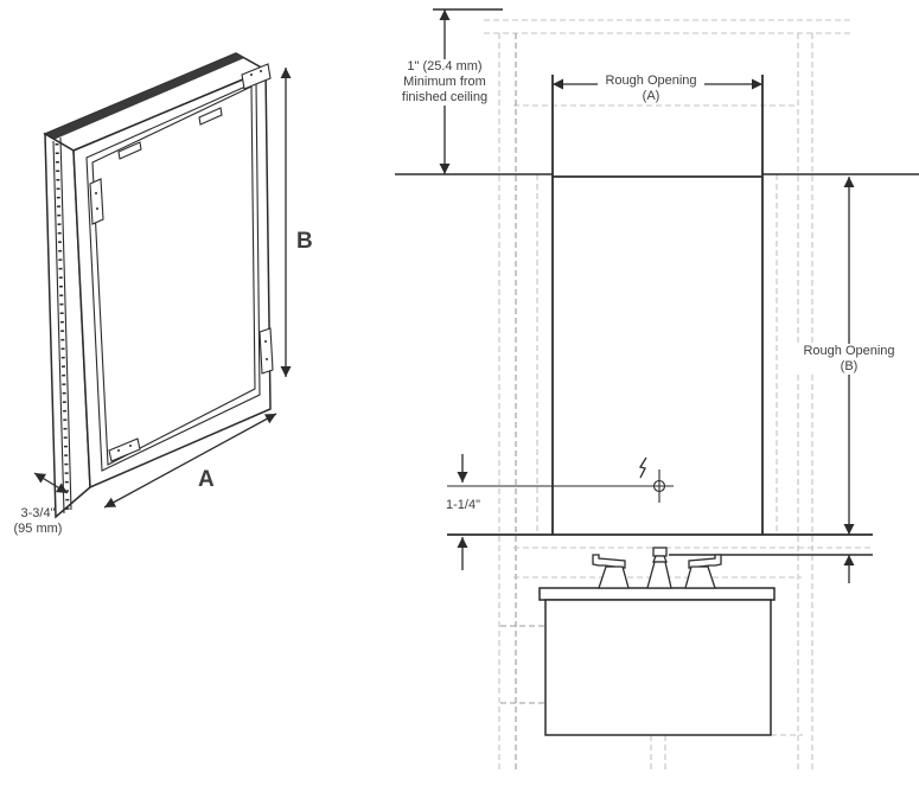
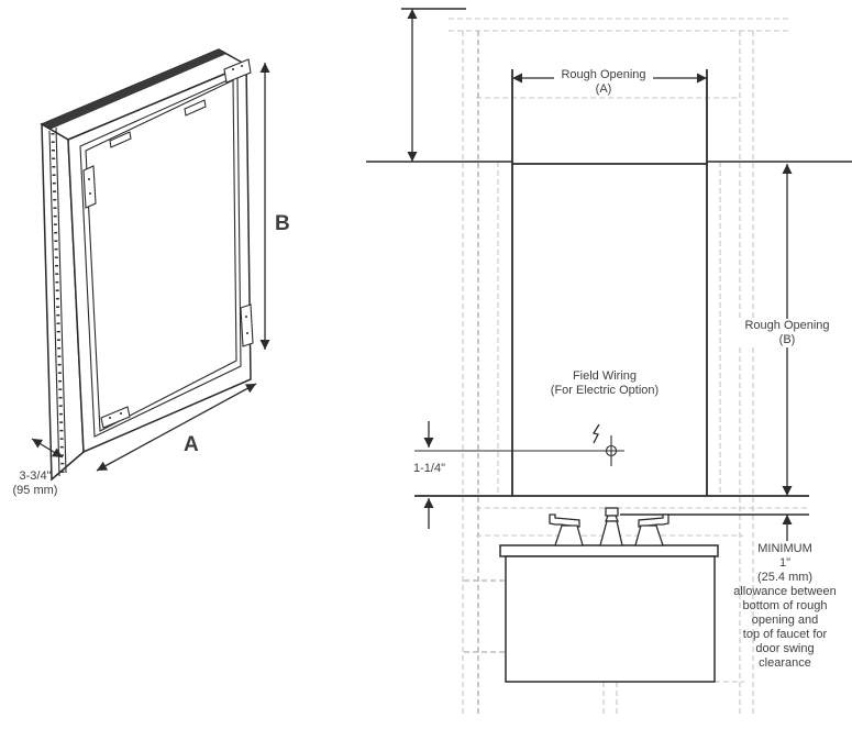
- 1" (25.4 mm)
- Minimum from
- finished ceiling
  Rough Opening
  (A)
  Rough Opening
  (B)
+ Field Wiring
+ (For Electric Option)
  1-1/4"
+ MINIMUM
+ 1"
+ (25.4 mm)
+ allowance between
+ bottom of rough
+ opening and
+ top of faucet for
+ door swing
+ clearance
  B
  A
  3-3/4"
  (95 mm)
